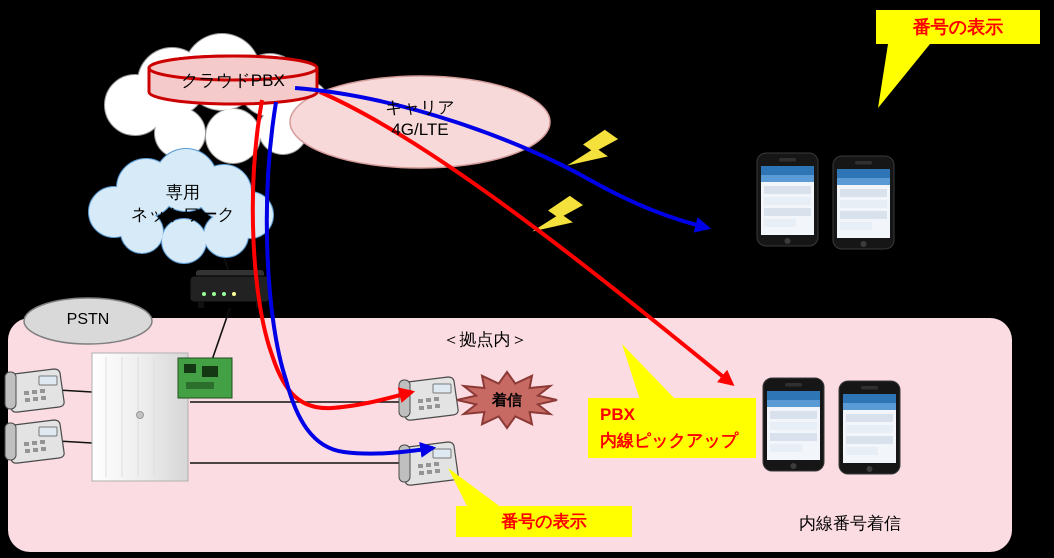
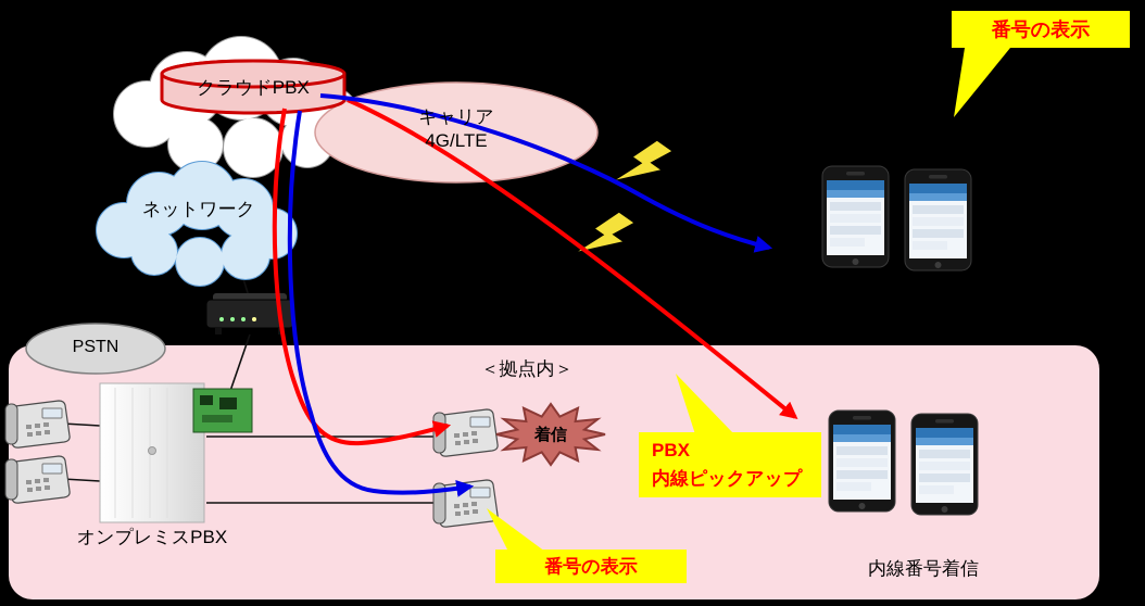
  クラウドPBX
  キャリア
  4G/LTE
- 専用
  ネットワーク
  PSTN
  ＜拠点内＞
+ オンプレミスPBX
  着信
  内線番号着信
  番号の表示
  番号の表示
  PBX
  内線ピックアップ
